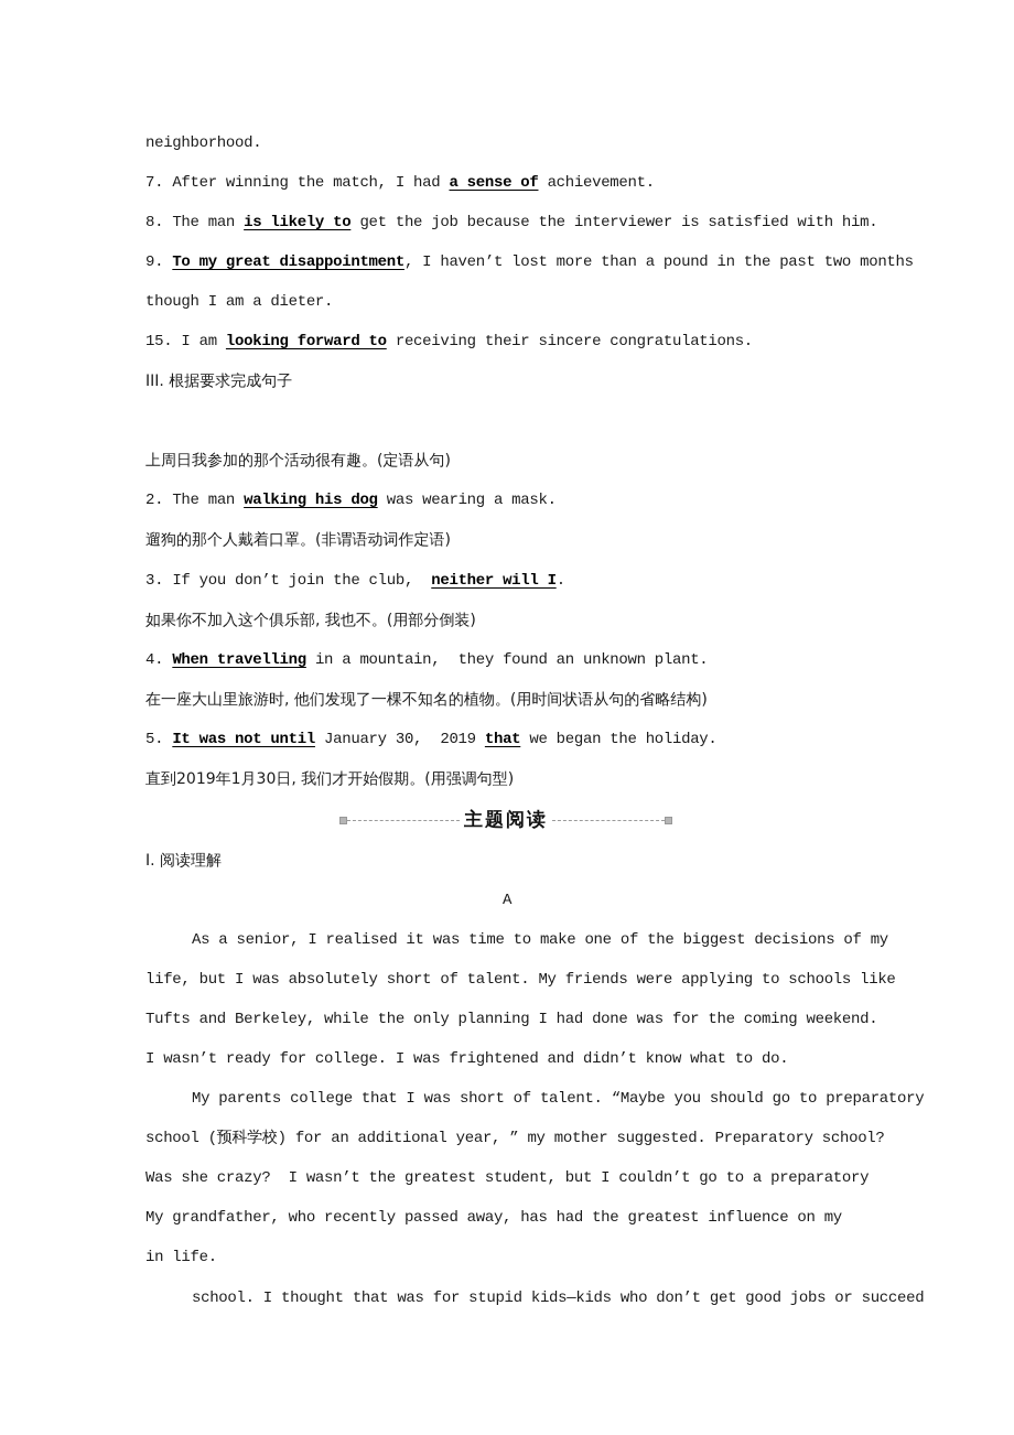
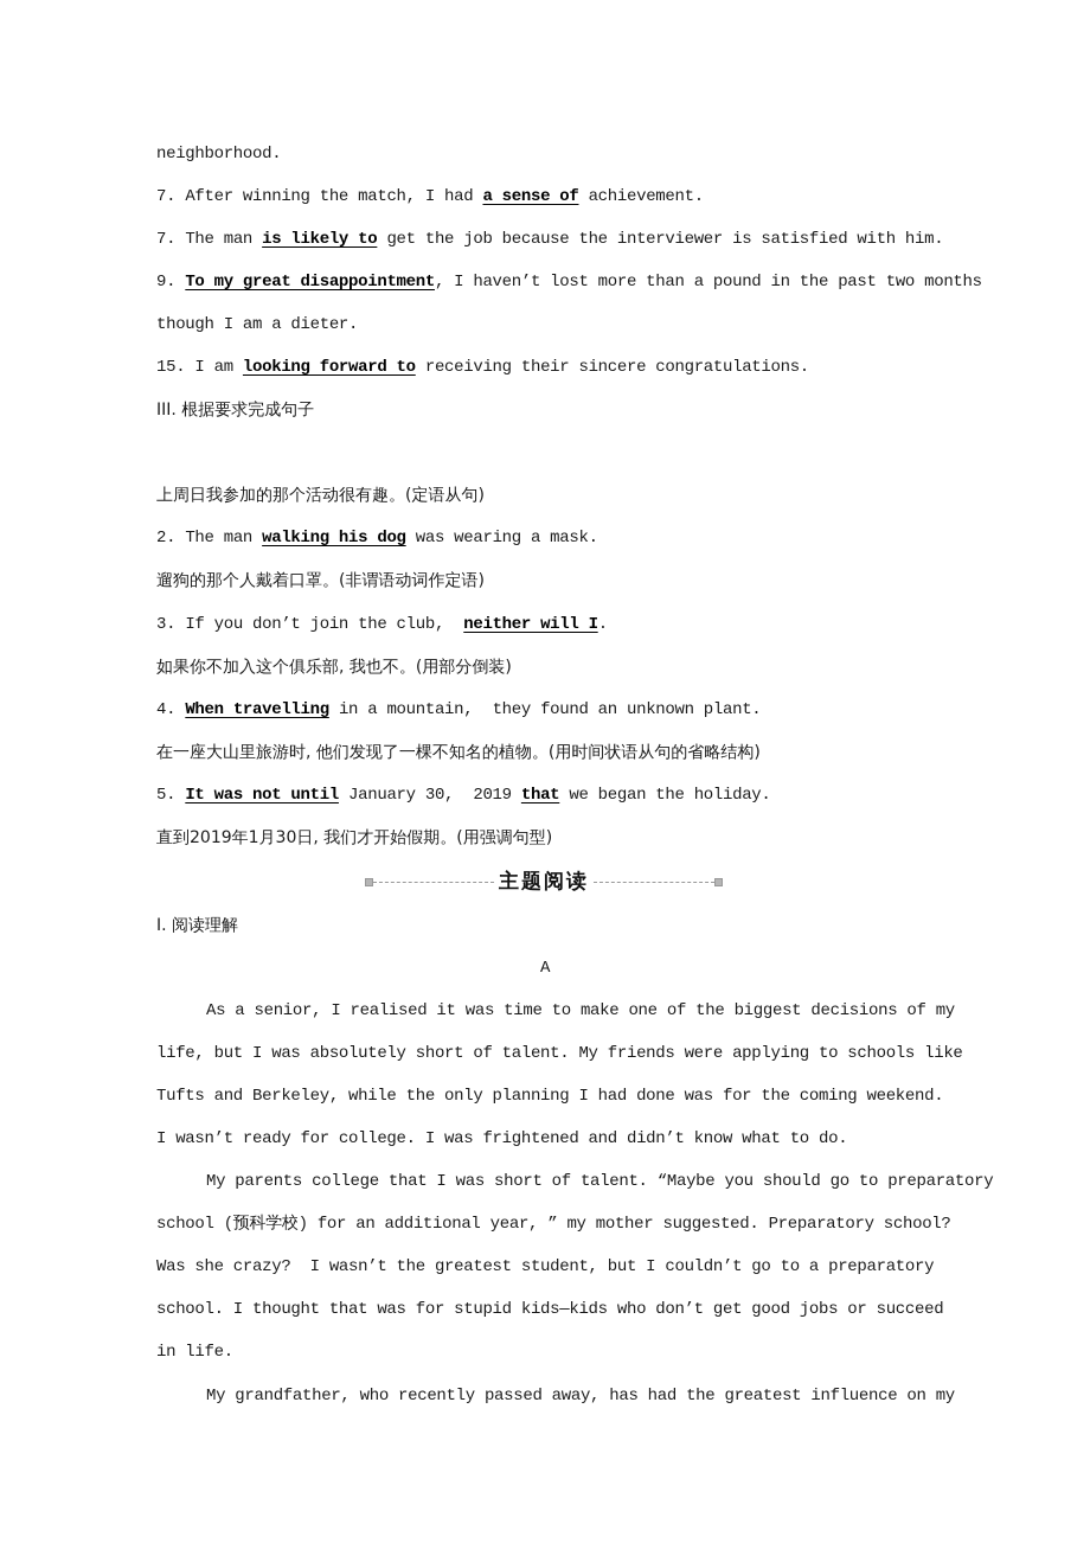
  neighborhood.
  7. After winning the match, I had a sense of achievement.
- 8. The man is likely to get the job because the interviewer is satisfied with him.
+ 7. The man is likely to get the job because the interviewer is satisfied with him.
  9. To my great disappointment, I haven’t lost more than a pound in the past two months
  though I am a dieter.
  15. I am looking forward to receiving their sincere congratulations.
  III. 根据要求完成句子
  上周日我参加的那个活动很有趣。(定语从句)
  2. The man walking his dog was wearing a mask.
  遛狗的那个人戴着口罩。(非谓语动词作定语)
  3. If you don’t join the club, neither will I.
  如果你不加入这个俱乐部, 我也不。(用部分倒装)
  4. When travelling in a mountain, they found an unknown plant.
  在一座大山里旅游时, 他们发现了一棵不知名的植物。(用时间状语从句的省略结构)
  5. It was not until January 30, 2019 that we began the holiday.
  直到2019年1月30日, 我们才开始假期。(用强调句型)
  主题阅读
  Ⅰ. 阅读理解
  A
  As a senior, I realised it was time to make one of the biggest decisions of my
  life, but I was absolutely short of talent. My friends were applying to schools like
  Tufts and Berkeley, while the only planning I had done was for the coming weekend.
  I wasn’t ready for college. I was frightened and didn’t know what to do.
  My parents college that I was short of talent. “Maybe you should go to preparatory
  school (预科学校) for an additional year, ” my mother suggested. Preparatory school?
  Was she crazy? I wasn’t the greatest student, but I couldn’t go to a preparatory
- My grandfather, who recently passed away, has had the greatest influence on my
+ school. I thought that was for stupid kids—kids who don’t get good jobs or succeed
  in life.
- school. I thought that was for stupid kids—kids who don’t get good jobs or succeed
+ My grandfather, who recently passed away, has had the greatest influence on my
